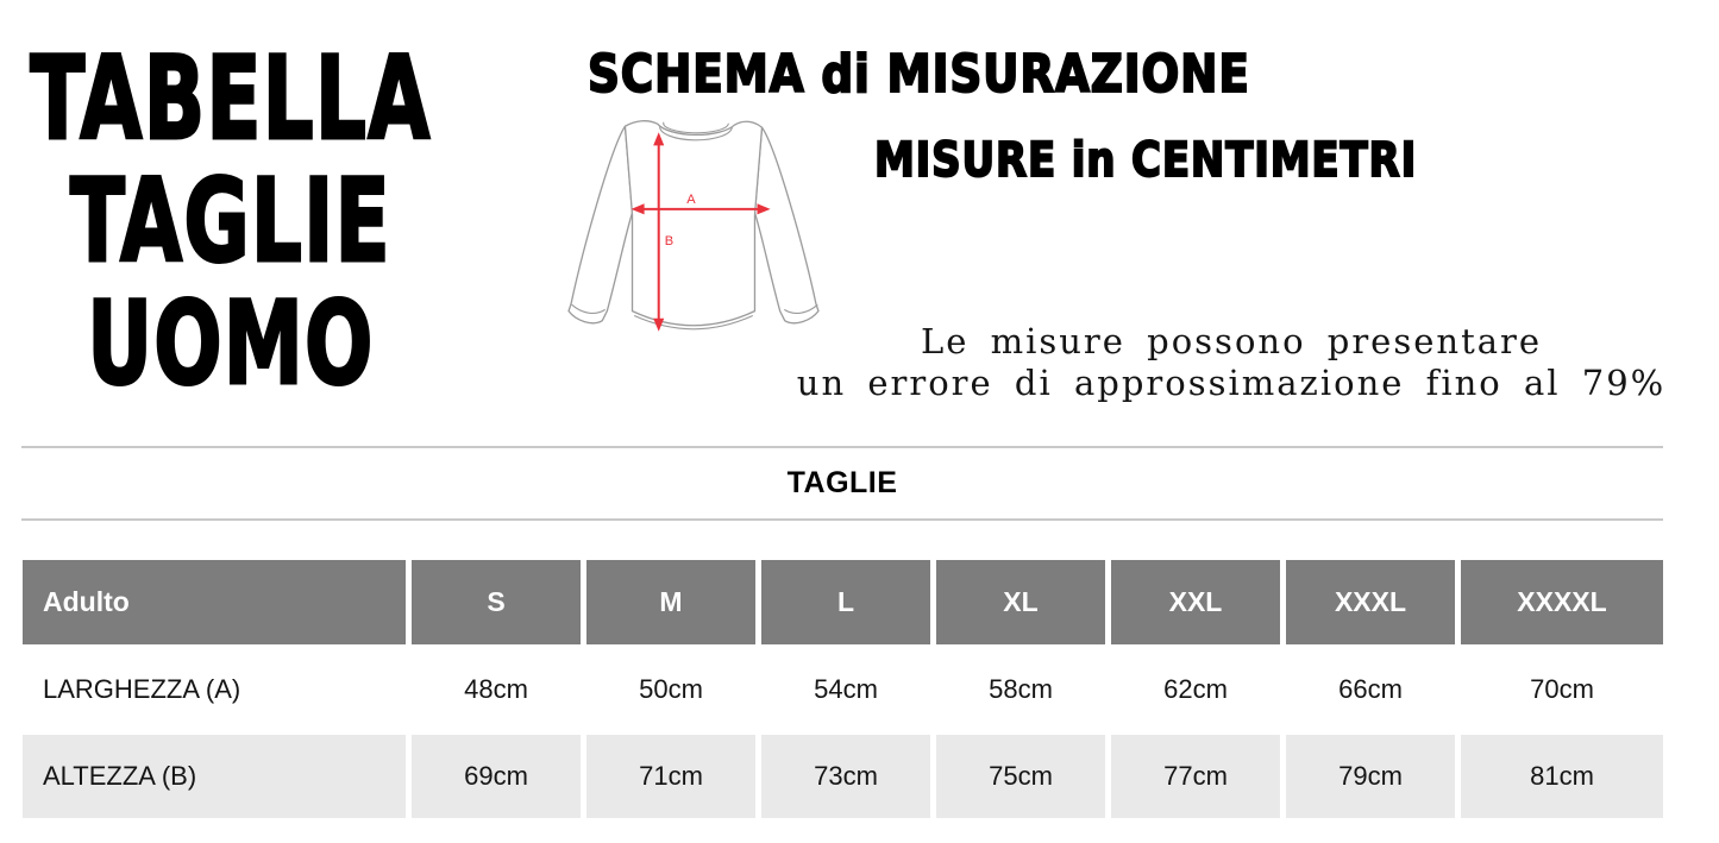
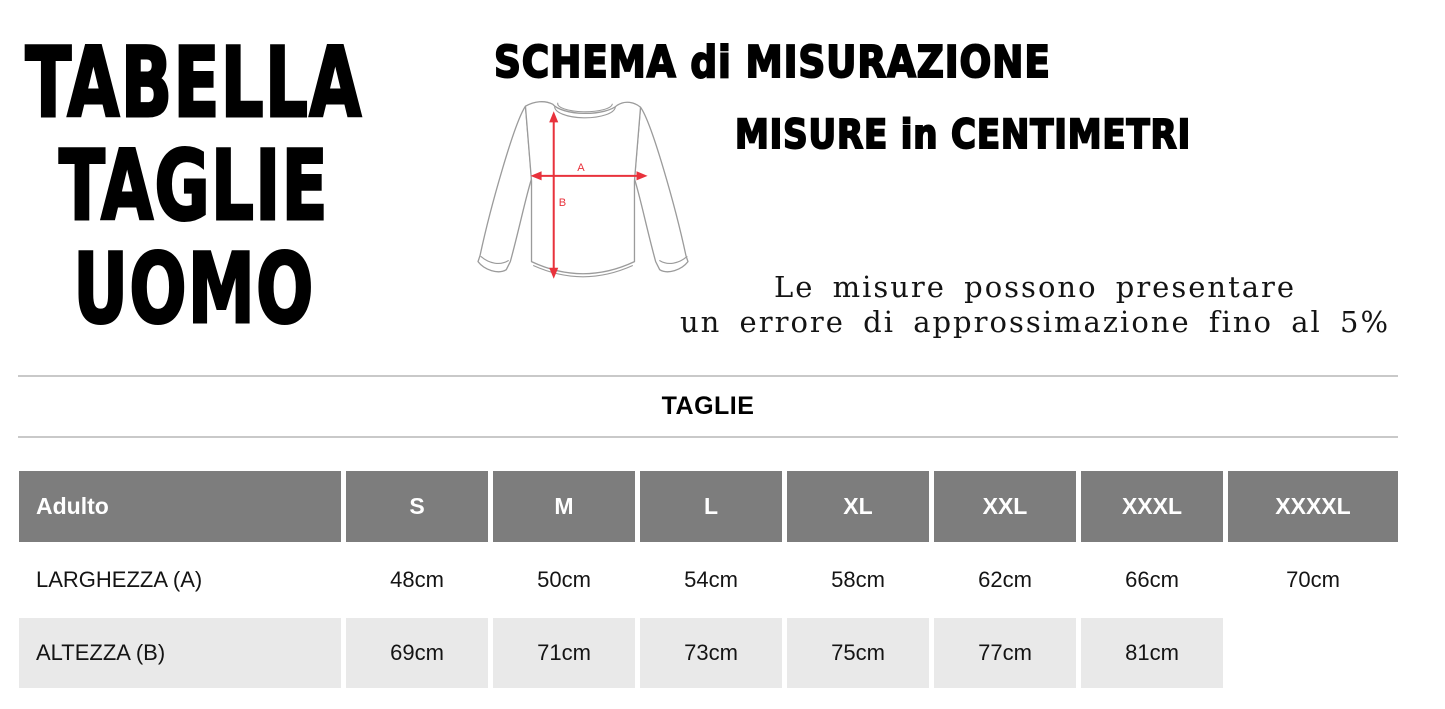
  TABELLA
  TAGLIE
  UOMO
  SCHEMA di MISURAZIONE
  MISURE in CENTIMETRI
  A
  B
  Le misure possono presentare
- un errore di approssimazione fino al 79%
+ un errore di approssimazione fino al 5%
  TAGLIE
  Adulto
  S
  M
  L
  XL
  XXL
  XXXL
  XXXXL
  LARGHEZZA (A)
  48cm
  50cm
  54cm
  58cm
  62cm
  66cm
  70cm
  ALTEZZA (B)
  69cm
  71cm
  73cm
  75cm
  77cm
- 79cm
  81cm
